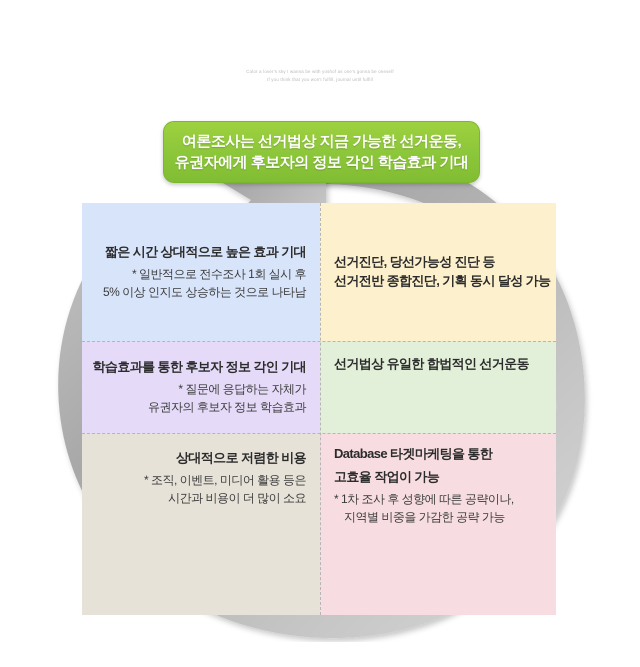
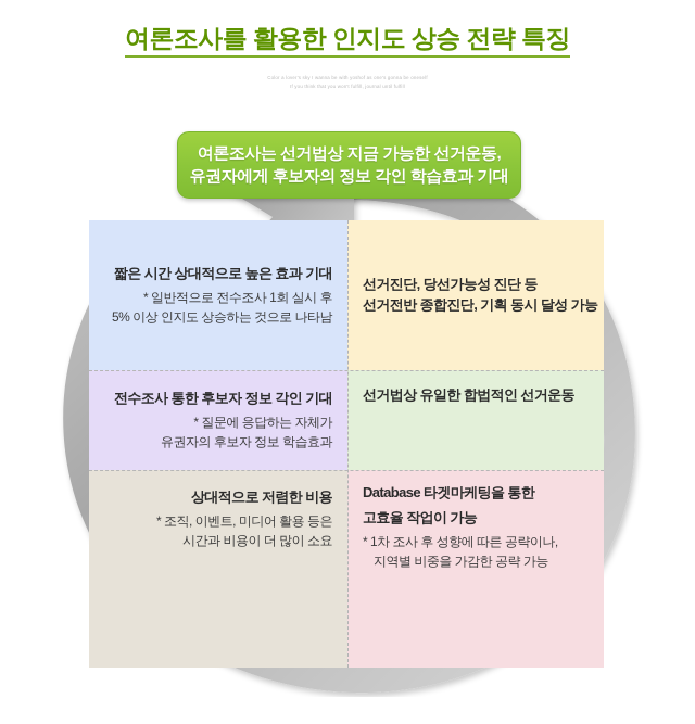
+ 여론조사를 활용한 인지도 상승 전략 특징
  여론조사는 선거법상 지금 가능한 선거운동,
  유권자에게 후보자의 정보 각인 학습효과 기대
  짧은 시간 상대적으로 높은 효과 기대
  * 일반적으로 전수조사 1회 실시 후
  5% 이상 인지도 상승하는 것으로 나타남
  선거진단, 당선가능성 진단 등
  선거전반 종합진단, 기획 동시 달성 가능
- 학습효과를 통한 후보자 정보 각인 기대
+ 전수조사 통한 후보자 정보 각인 기대
  * 질문에 응답하는 자체가
  유권자의 후보자 정보 학습효과
  선거법상 유일한 합법적인 선거운동
  상대적으로 저렴한 비용
  * 조직, 이벤트, 미디어 활용 등은
  시간과 비용이 더 많이 소요
  Database 타겟마케팅을 통한
  고효율 작업이 가능
  * 1차 조사 후 성향에 따른 공략이나,
  지역별 비중을 가감한 공략 가능
